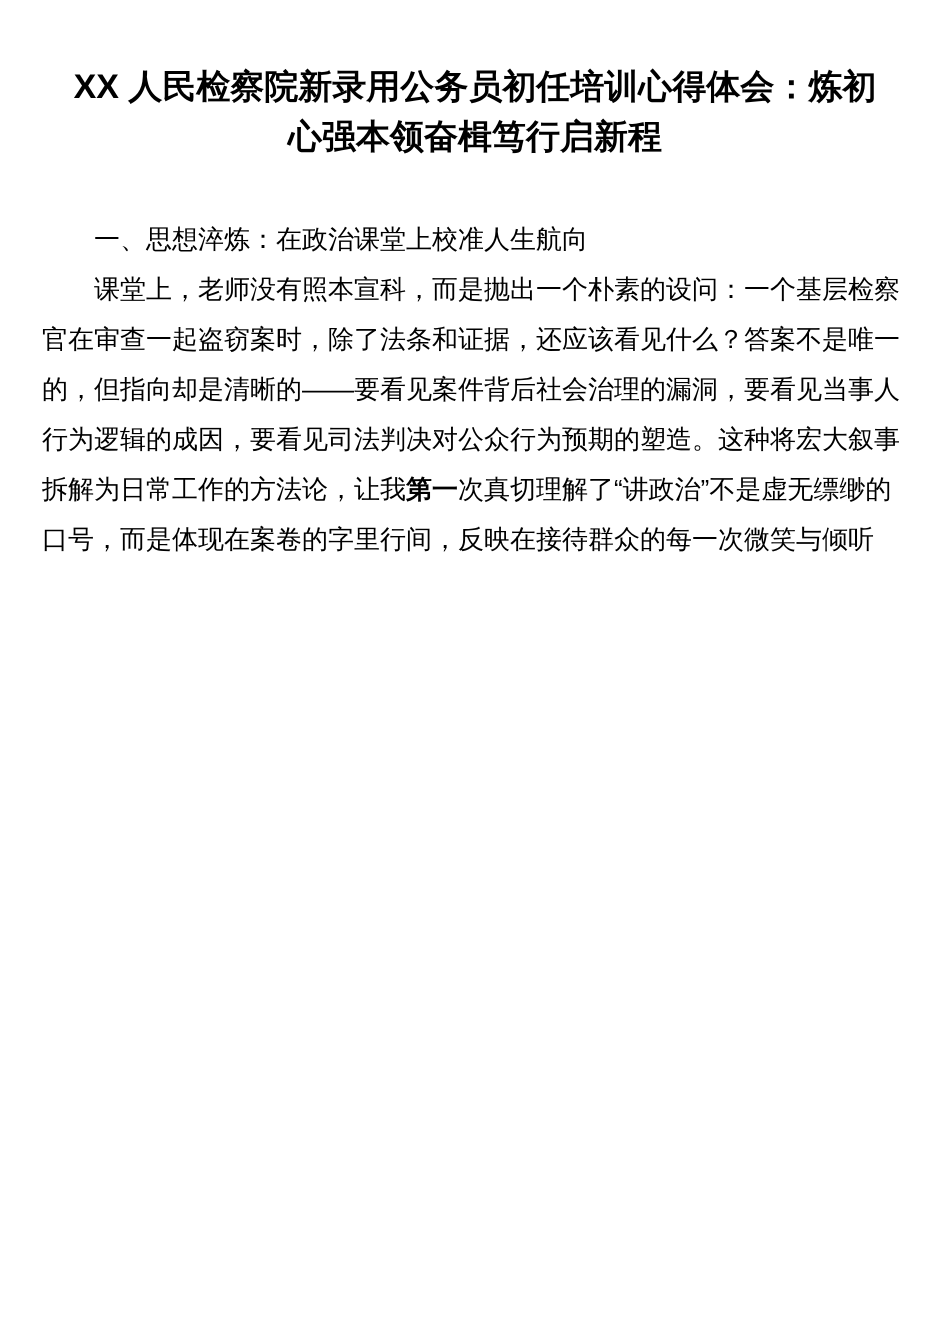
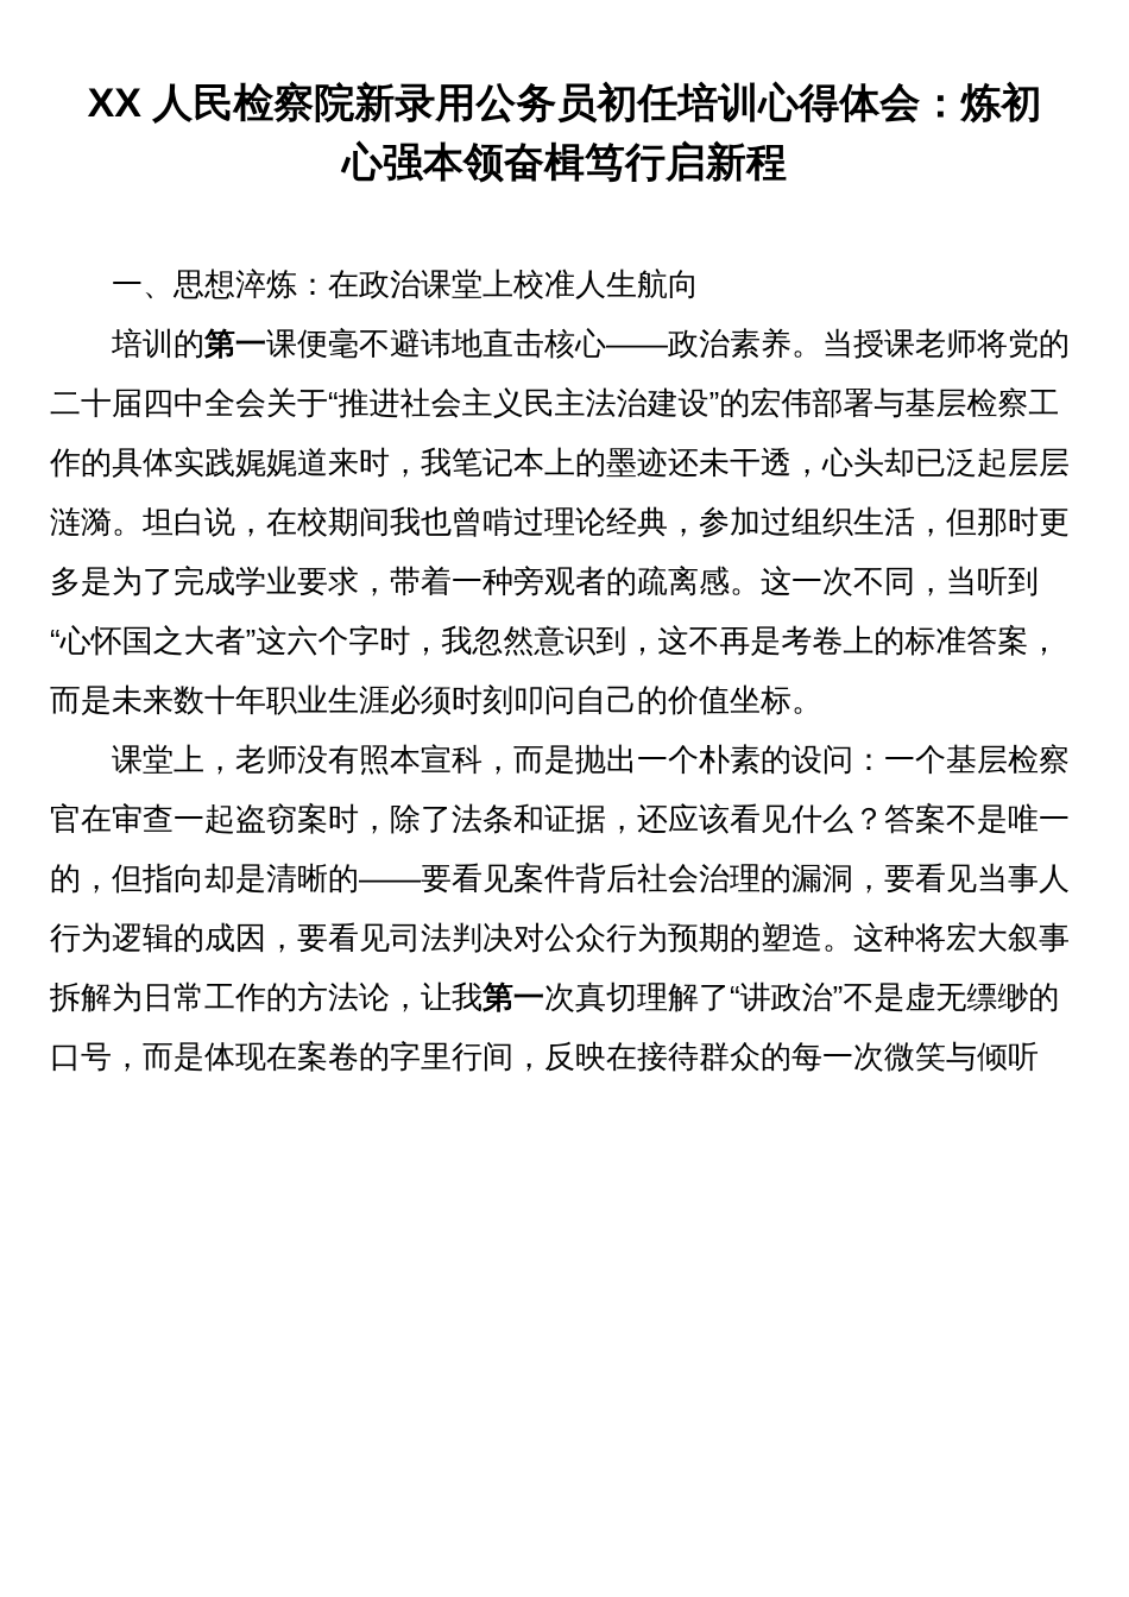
  XX 人民检察院新录用公务员初任培训心得体会：炼初心强本领奋楫笃行启新程
  一、思想淬炼：在政治课堂上校准人生航向
+ 培训的第一课便毫不避讳地直击核心——政治素养。当授课老师将党的二十届四中全会关于“推进社会主义民主法治建设”的宏伟部署与基层检察工作的具体实践娓娓道来时，我笔记本上的墨迹还未干透，心头却已泛起层层涟漪。坦白说，在校期间我也曾啃过理论经典，参加过组织生活，但那时更多是为了完成学业要求，带着一种旁观者的疏离感。这一次不同，当听到“心怀国之大者”这六个字时，我忽然意识到，这不再是考卷上的标准答案，而是未来数十年职业生涯必须时刻叩问自己的价值坐标。
  课堂上，老师没有照本宣科，而是抛出一个朴素的设问：一个基层检察官在审查一起盗窃案时，除了法条和证据，还应该看见什么？答案不是唯一的，但指向却是清晰的——要看见案件背后社会治理的漏洞，要看见当事人行为逻辑的成因，要看见司法判决对公众行为预期的塑造。这种将宏大叙事拆解为日常工作的方法论，让我第一次真切理解了“讲政治”不是虚无缥缈的口号，而是体现在案卷的字里行间，反映在接待群众的每一次微笑与倾听
